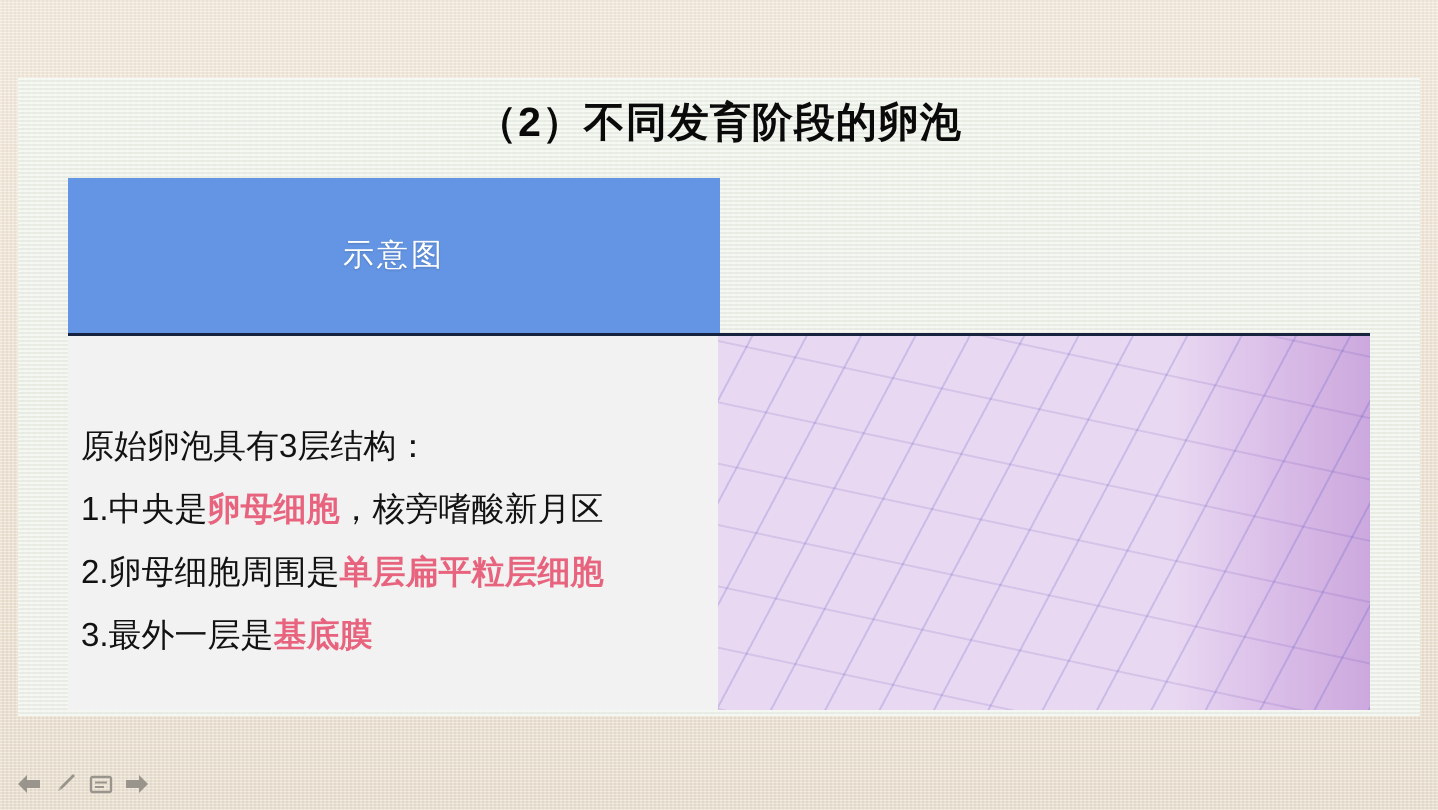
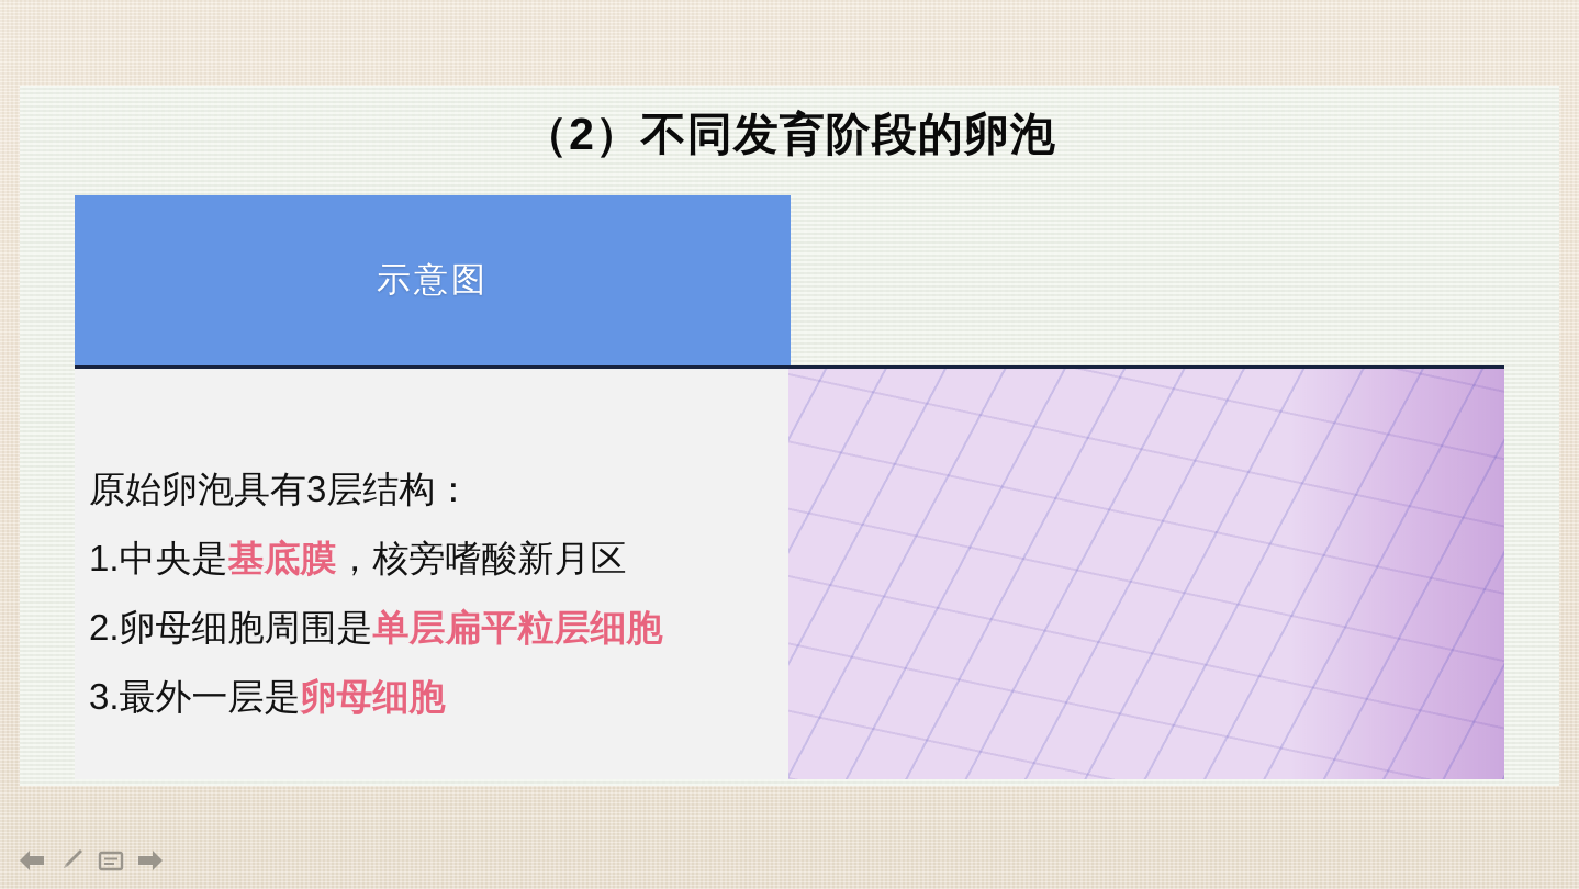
  （2）不同发育阶段的卵泡
  示意图
  原始卵泡具有3层结构：
- 1.中央是卵母细胞，核旁嗜酸新月区
+ 1.中央是基底膜，核旁嗜酸新月区
  2.卵母细胞周围是单层扁平粒层细胞
- 3.最外一层是基底膜
+ 3.最外一层是卵母细胞
